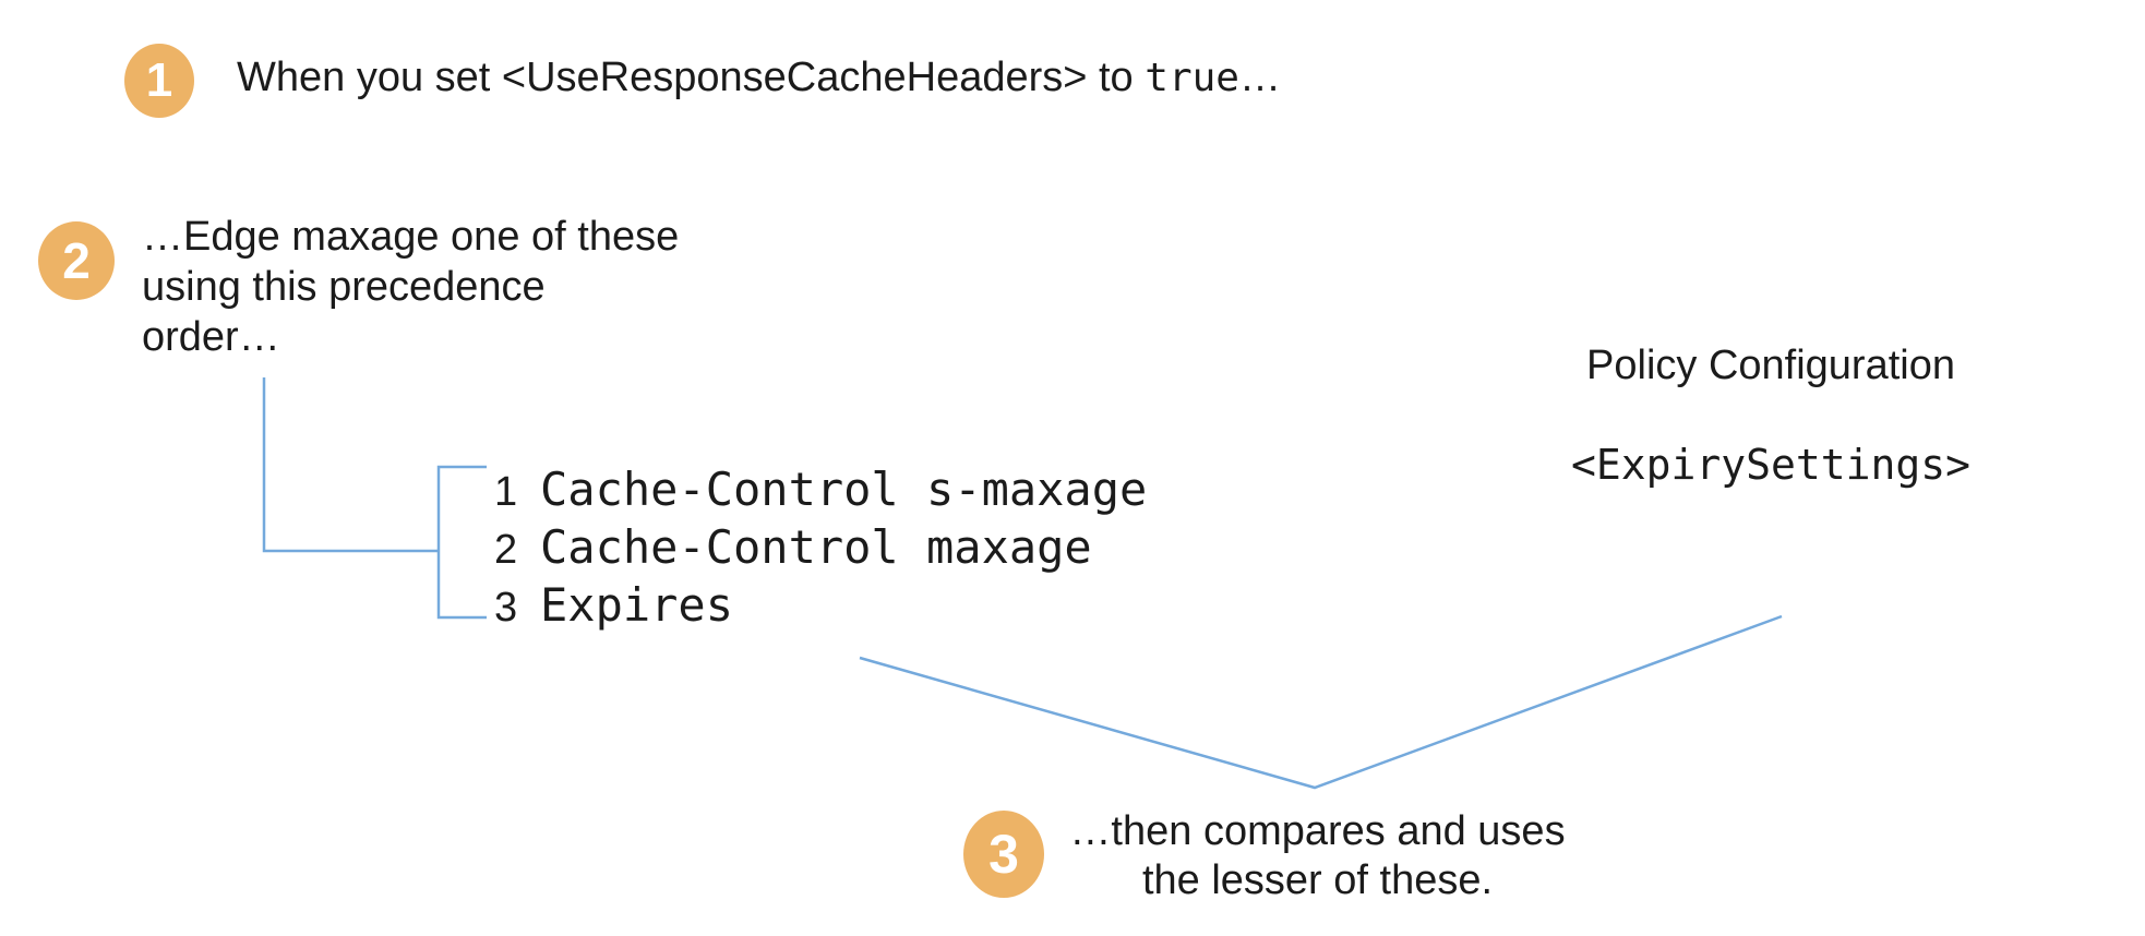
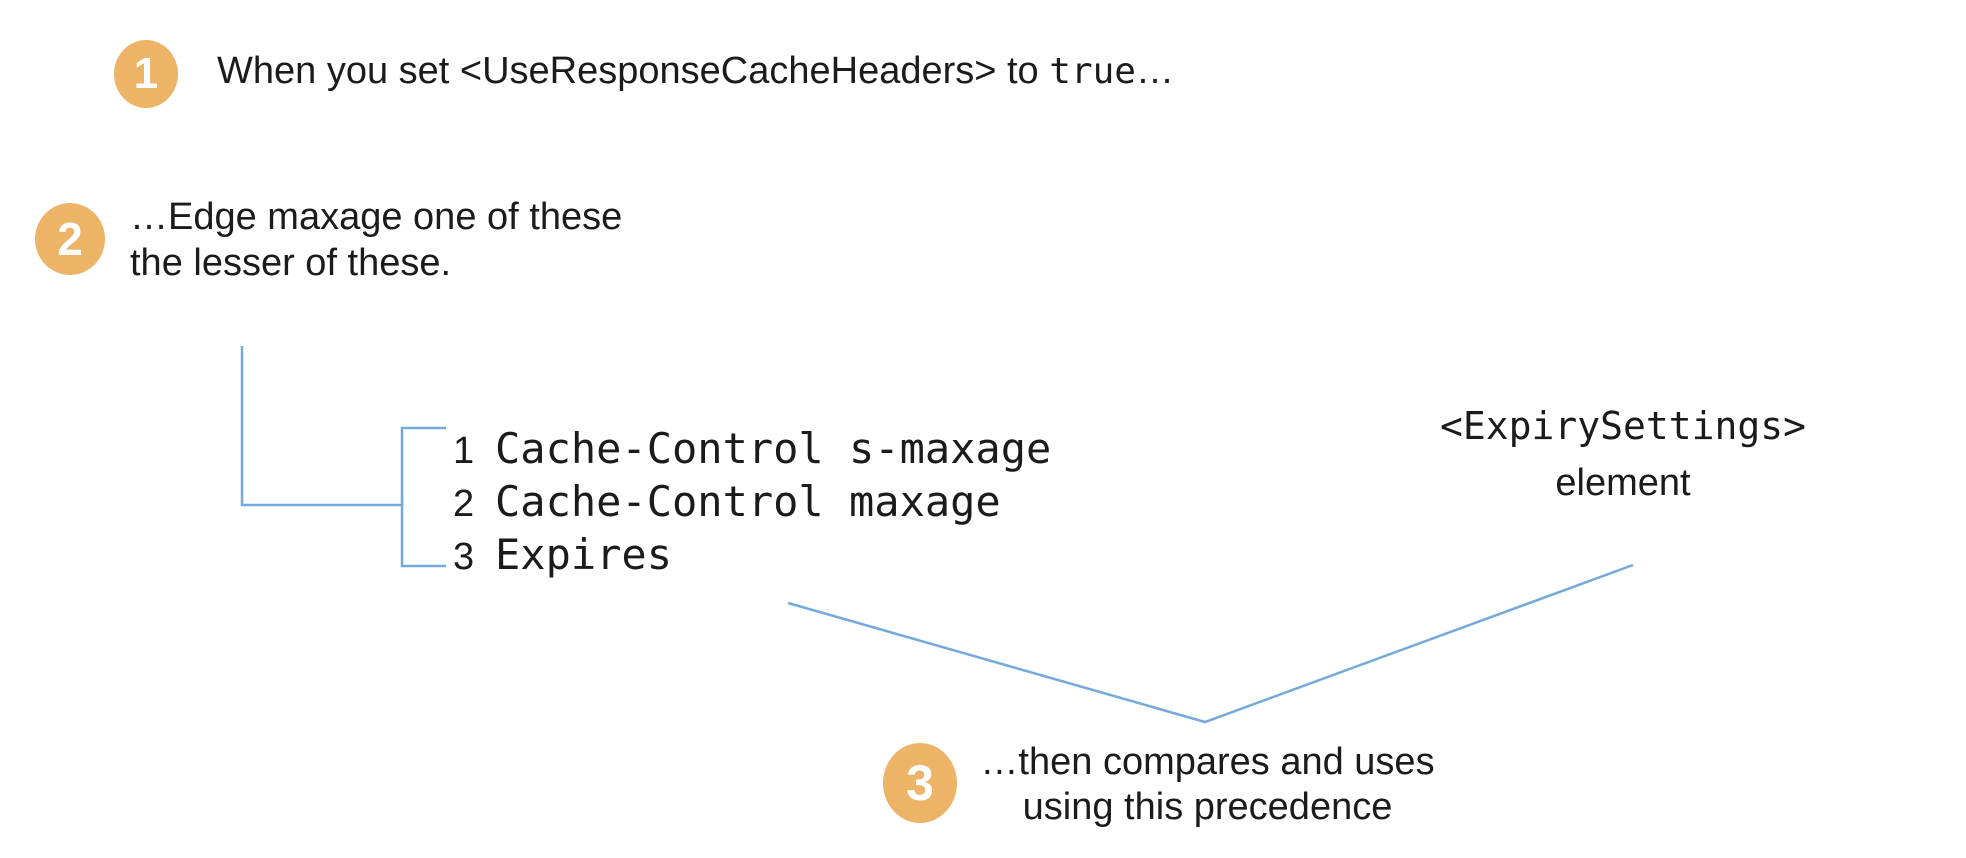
  1
  When you set <UseResponseCacheHeaders> to true…
  2
  …Edge maxage one of these
- using this precedence
+ the lesser of these.
- order…
  1
  Cache-Control s-maxage
  2
  Cache-Control maxage
  3
  Expires
- Policy Configuration
  <ExpirySettings>
+ element
  3
  …then compares and uses
- the lesser of these.
+ using this precedence
